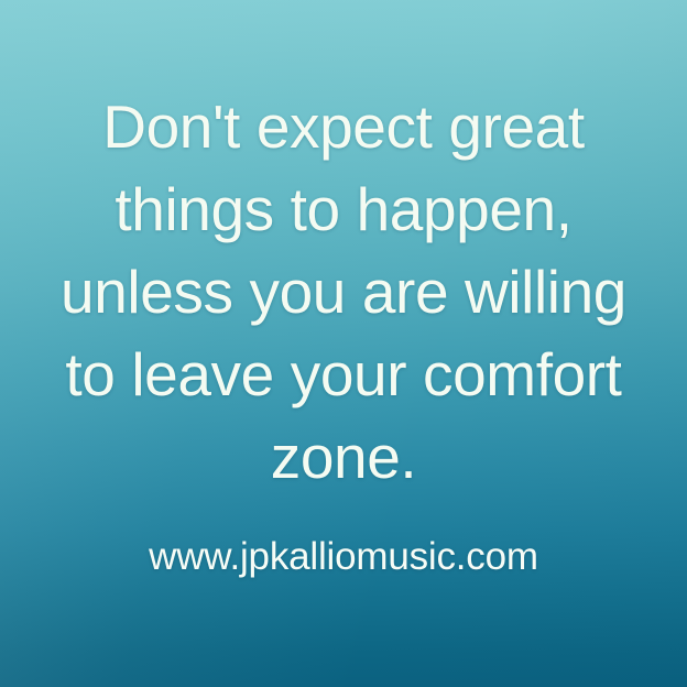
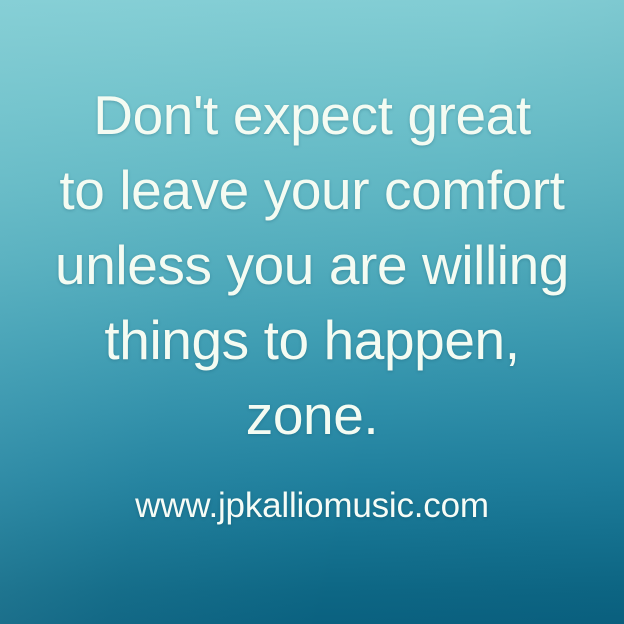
  Don't expect great
- things to happen,
+ to leave your comfort
  unless you are willing
- to leave your comfort
+ things to happen,
  zone.
  www.jpkalliomusic.com
